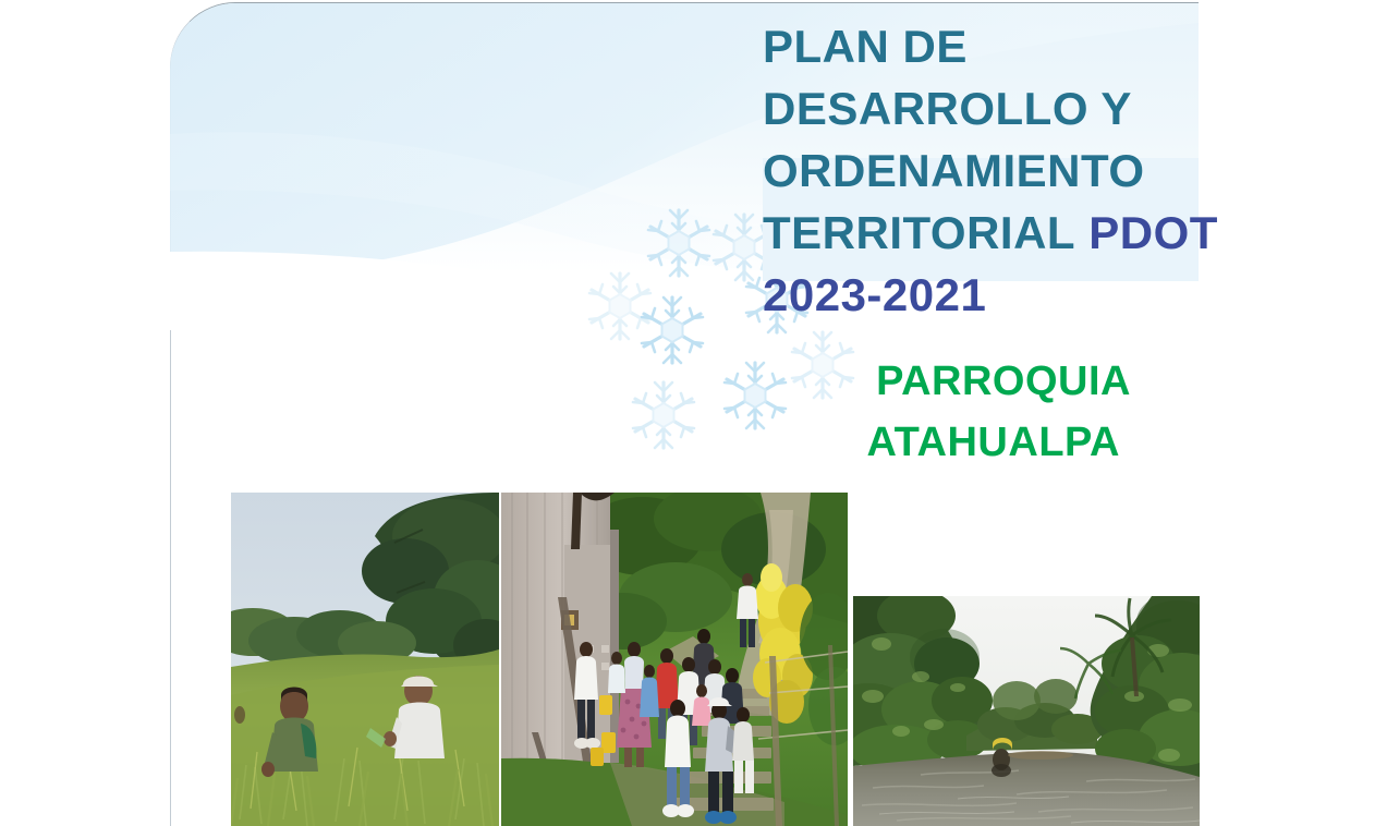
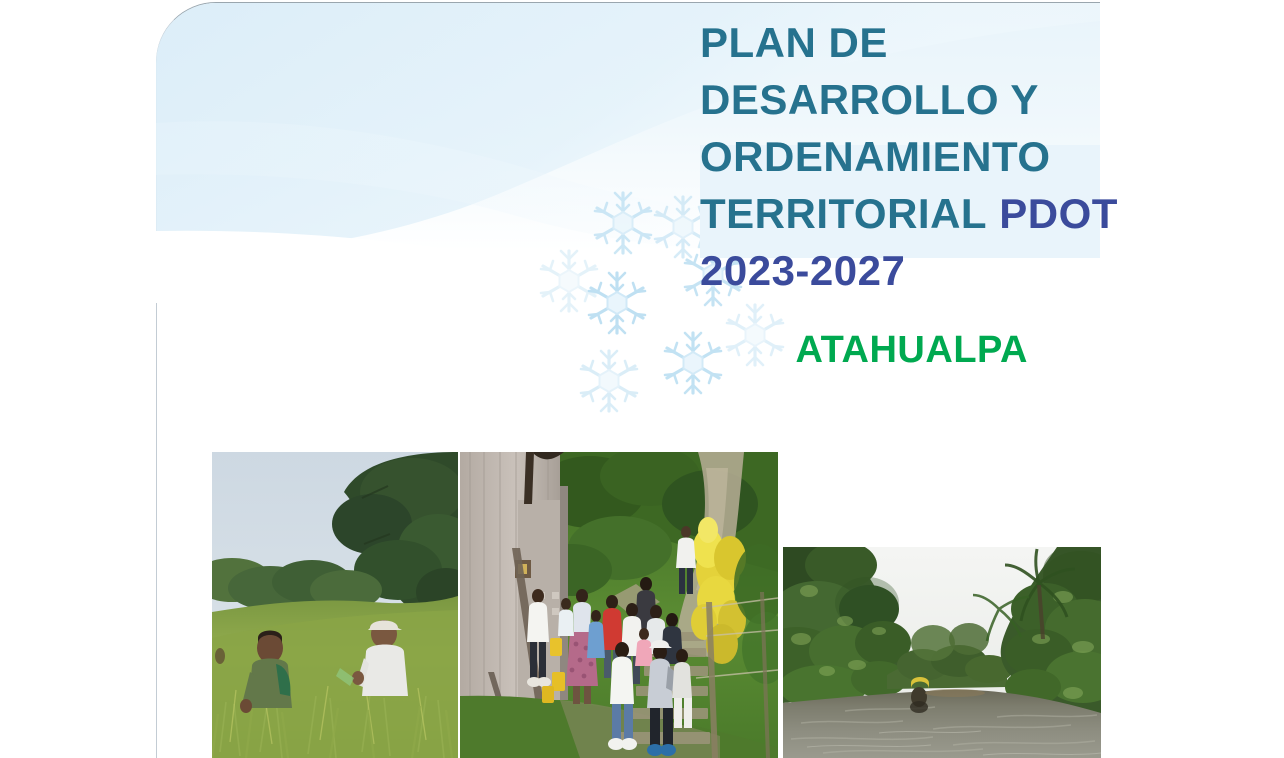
  PLAN DE
  DESARROLLO Y
  ORDENAMIENTO
  TERRITORIAL PDOT
- 2023-2021
+ 2023-2027
- PARROQUIA
  ATAHUALPA
